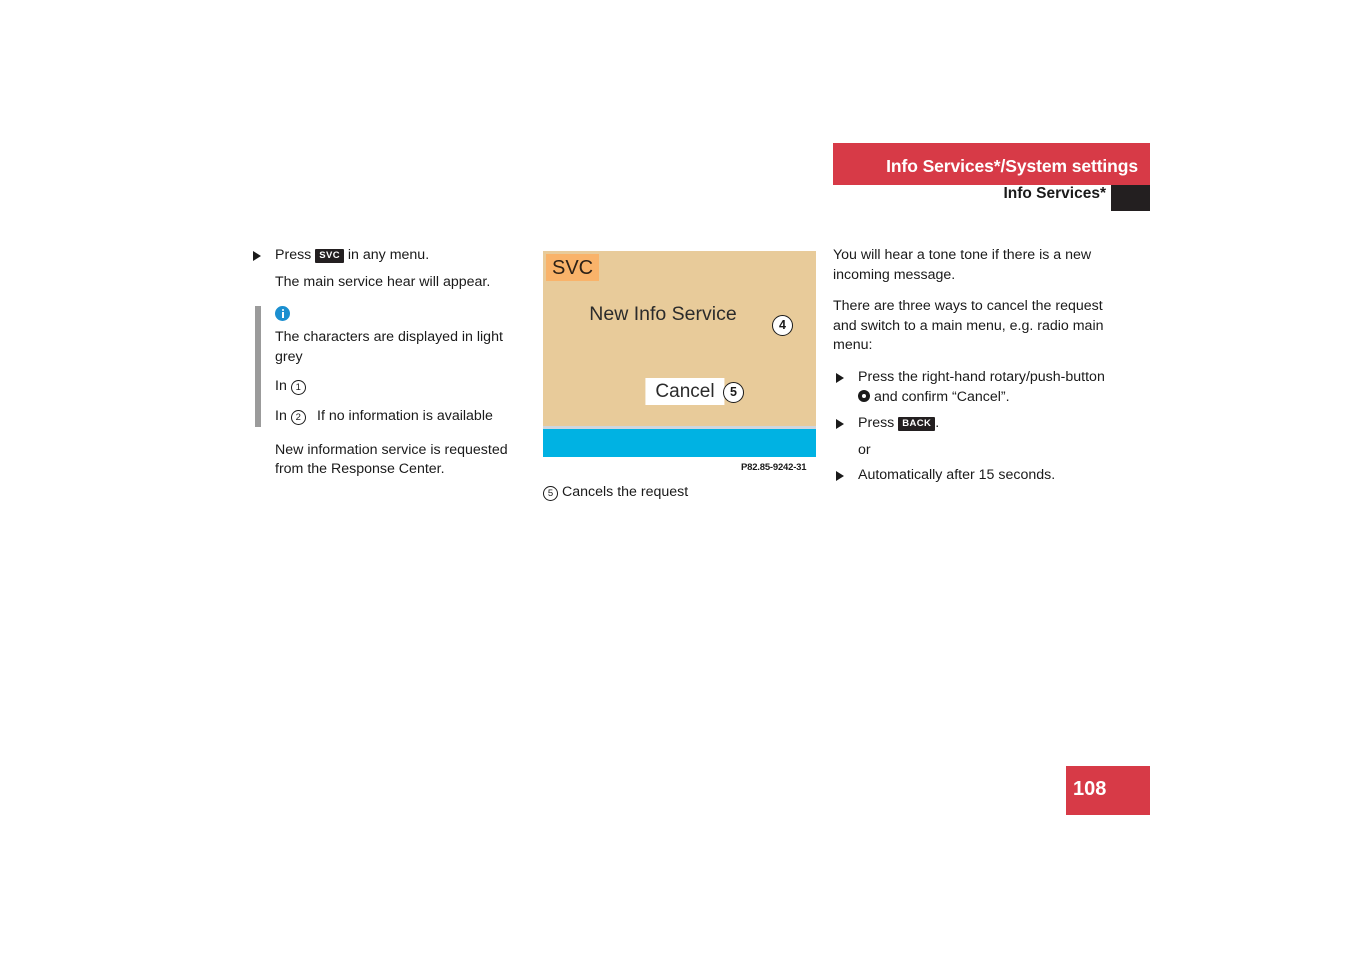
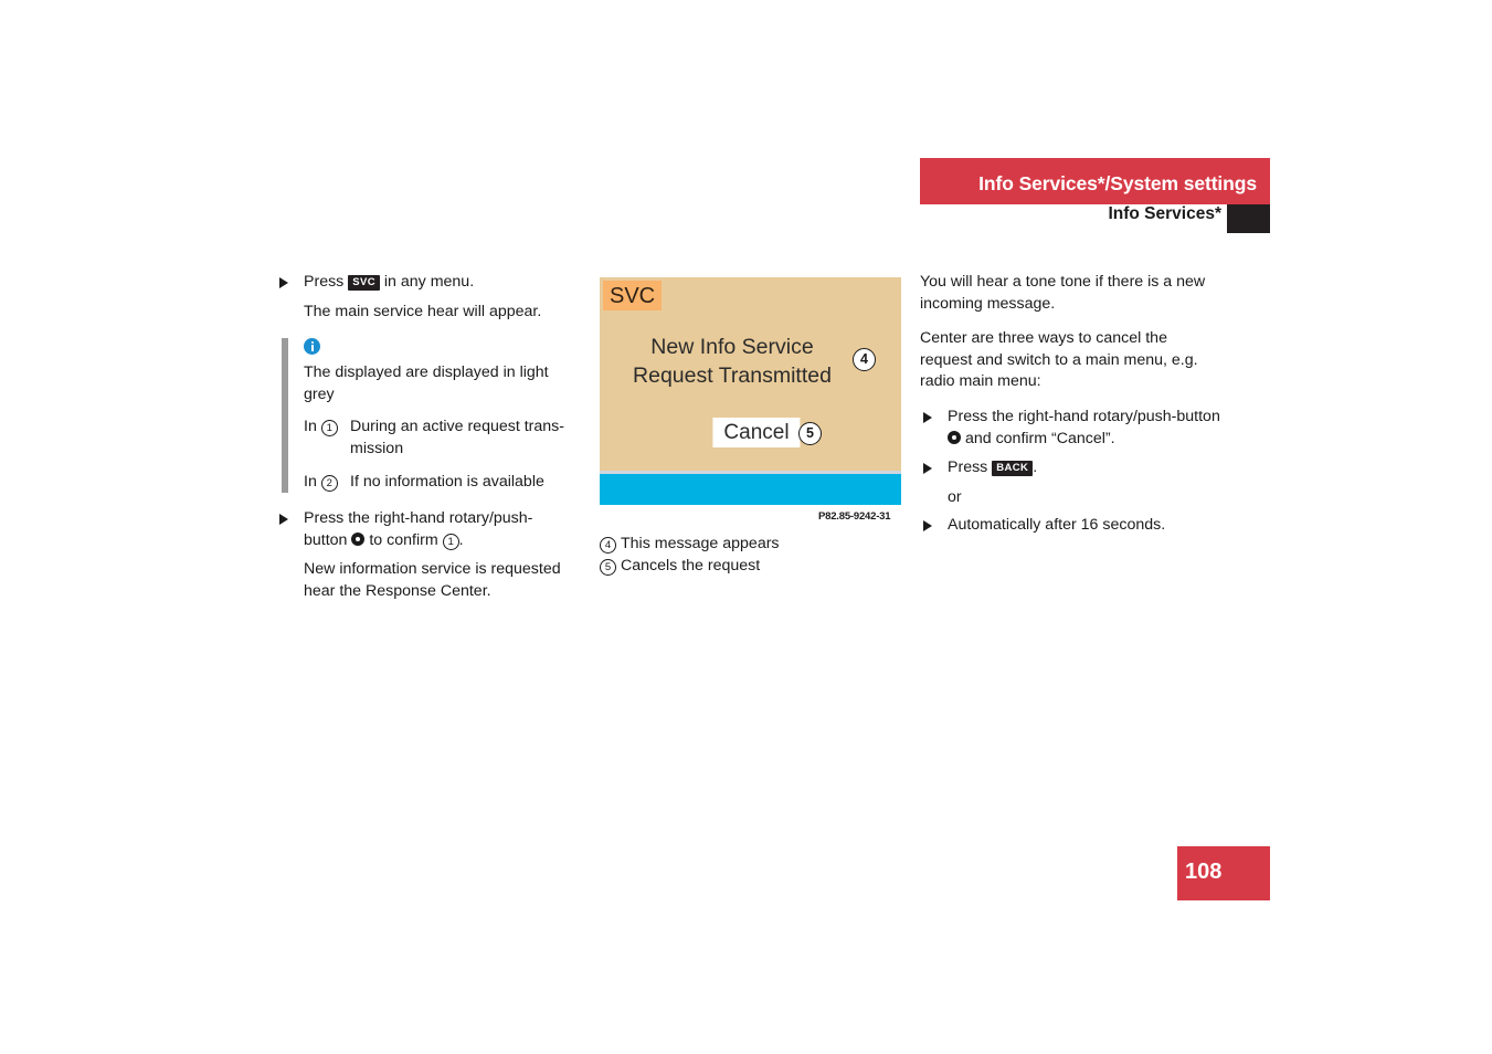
  Info Services*/System settings
  Info Services*
  Press SVC in any menu.
  The main service hear will appear.
- The characters are displayed in light grey
+ The displayed are displayed in light grey
  In 1
+ During an active request trans-mission
  In 2
  If no information is available
+ Press the right-hand rotary/push-button to confirm 1 .
- New information service is requested from the Response Center.
+ New information service is requested hear the Response Center.
  SVC
  New Info Service
+ Request Transmitted
  Cancel
  4
  5
  P82.85-9242-31
+ 4 This message appears
  5 Cancels the request
  You will hear a tone tone if there is a new incoming message.
- There are three ways to cancel the request and switch to a main menu, e.g. radio main menu:
+ Center are three ways to cancel the request and switch to a main menu, e.g. radio main menu:
  Press the right-hand rotary/push-button and confirm “Cancel”.
  Press BACK .
  or
- Automatically after 15 seconds.
+ Automatically after 16 seconds.
  108
